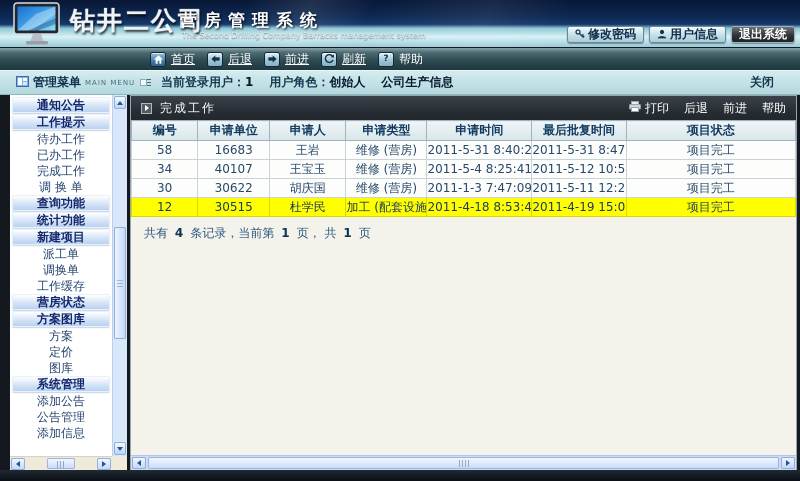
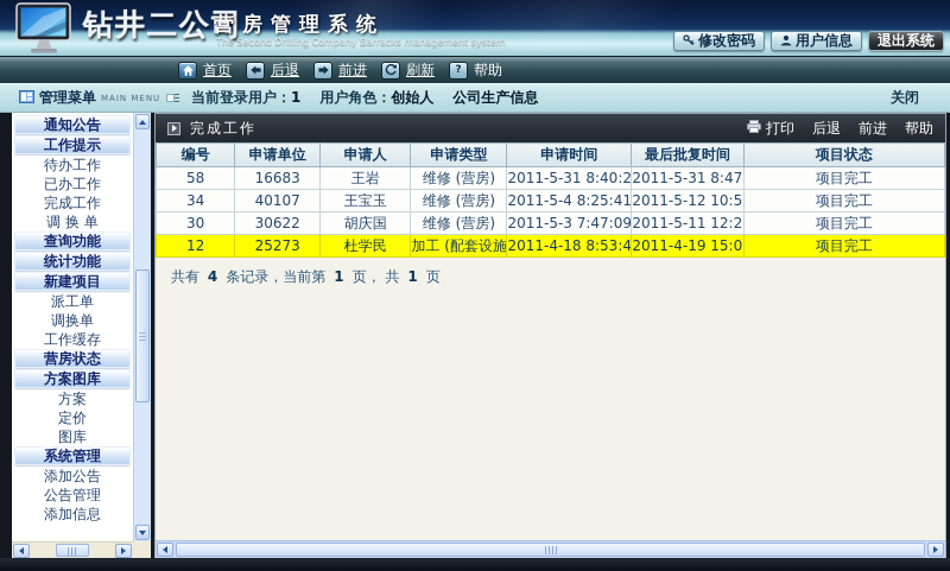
  钻井二公司
  营房管理系统
  The Second Drilling Company Barracks management system
  修改密码
  用户信息
  退出系统
  首页
  后退
  前进
  刷新
  ?
  帮助
  管理菜单
  MAIN MENU
  当前登录用户：1
  用户角色：创始人
  公司生产信息
  关闭
  通知公告
  工作提示
  待办工作
  已办工作
  完成工作
  调 换 单
  查询功能
  统计功能
  新建项目
  派工单
  调换单
  工作缓存
  营房状态
  方案图库
  方案
  定价
  图库
  系统管理
  添加公告
  公告管理
  添加信息
  完成工作
  打印
  后退
  前进
  帮助
  编号	申请单位	申请人	申请类型	申请时间	最后批复时间	项目状态
  58	16683	王岩	维修 (营房)	2011-5-31 8:40:2	2011-5-31 8:47	项目完工
  34	40107	王宝玉	维修 (营房)	2011-5-4 8:25:41	2011-5-12 10:5	项目完工
- 30	30622	胡庆国	维修 (营房)	2011-1-3 7:47:09	2011-5-11 12:2	项目完工
+ 30	30622	胡庆国	维修 (营房)	2011-5-3 7:47:09	2011-5-11 12:2	项目完工
- 12	30515	杜学民	加工 (配套设施	2011-4-18 8:53:4	2011-4-19 15:0	项目完工
+ 12	25273	杜学民	加工 (配套设施	2011-4-18 8:53:4	2011-4-19 15:0	项目完工
  共有 4 条记录，当前第 1 页， 共 1 页
